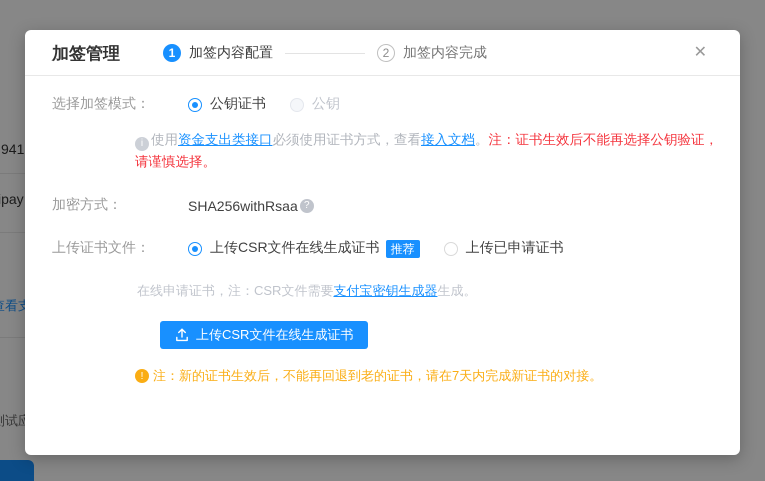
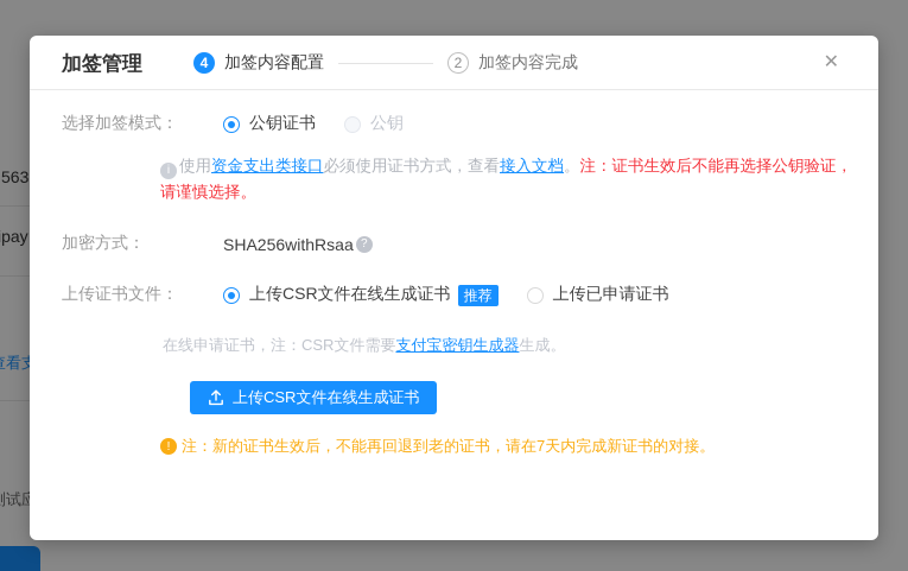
- 941
+ 563
  pay
  加签管理
- 1
+ 4
  加签内容配置
  2
  加签内容完成
  ✕
  选择加签模式：
  公钥证书
  公钥
  i 使用资金支出类接口必须使用证书方式，查看接入文档。注：证书生效后不能再选择公钥验证，请谨慎选择。
  加密方式：
  SHA256withRsaa
  ?
  上传证书文件：
  上传CSR文件在线生成证书
  推荐
  上传已申请证书
  在线申请证书，注：CSR文件需要支付宝密钥生成器生成。
  上传CSR文件在线生成证书
  !
  注：新的证书生效后，不能再回退到老的证书，请在7天内完成新证书的对接。
